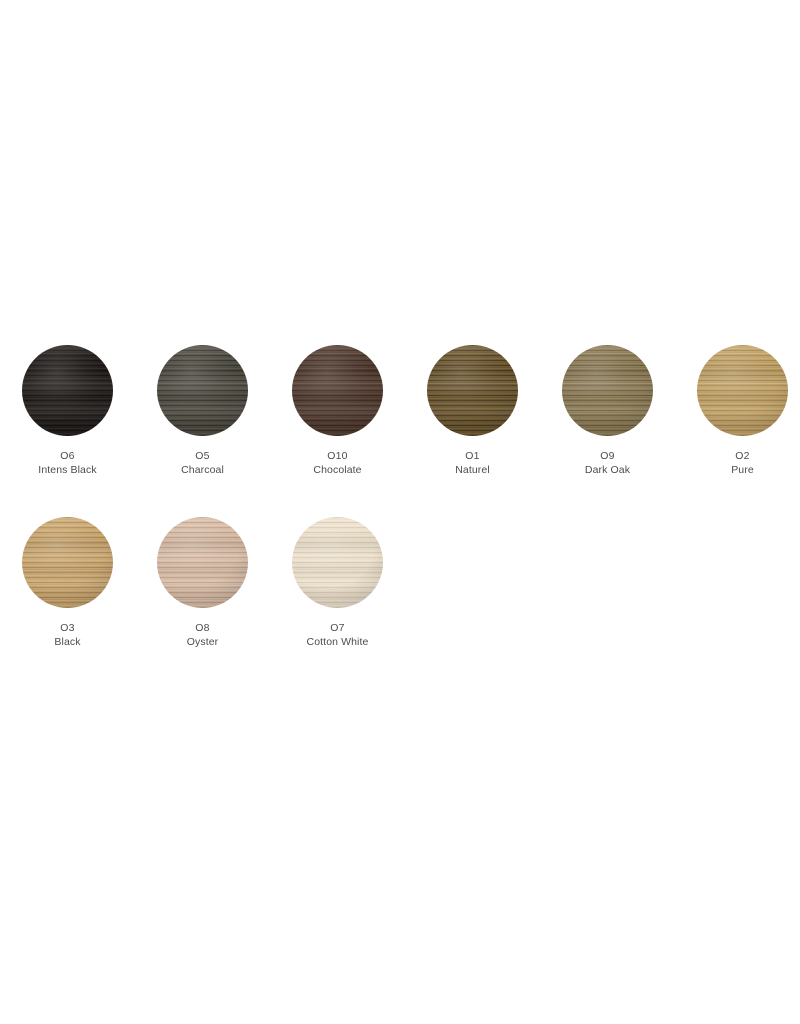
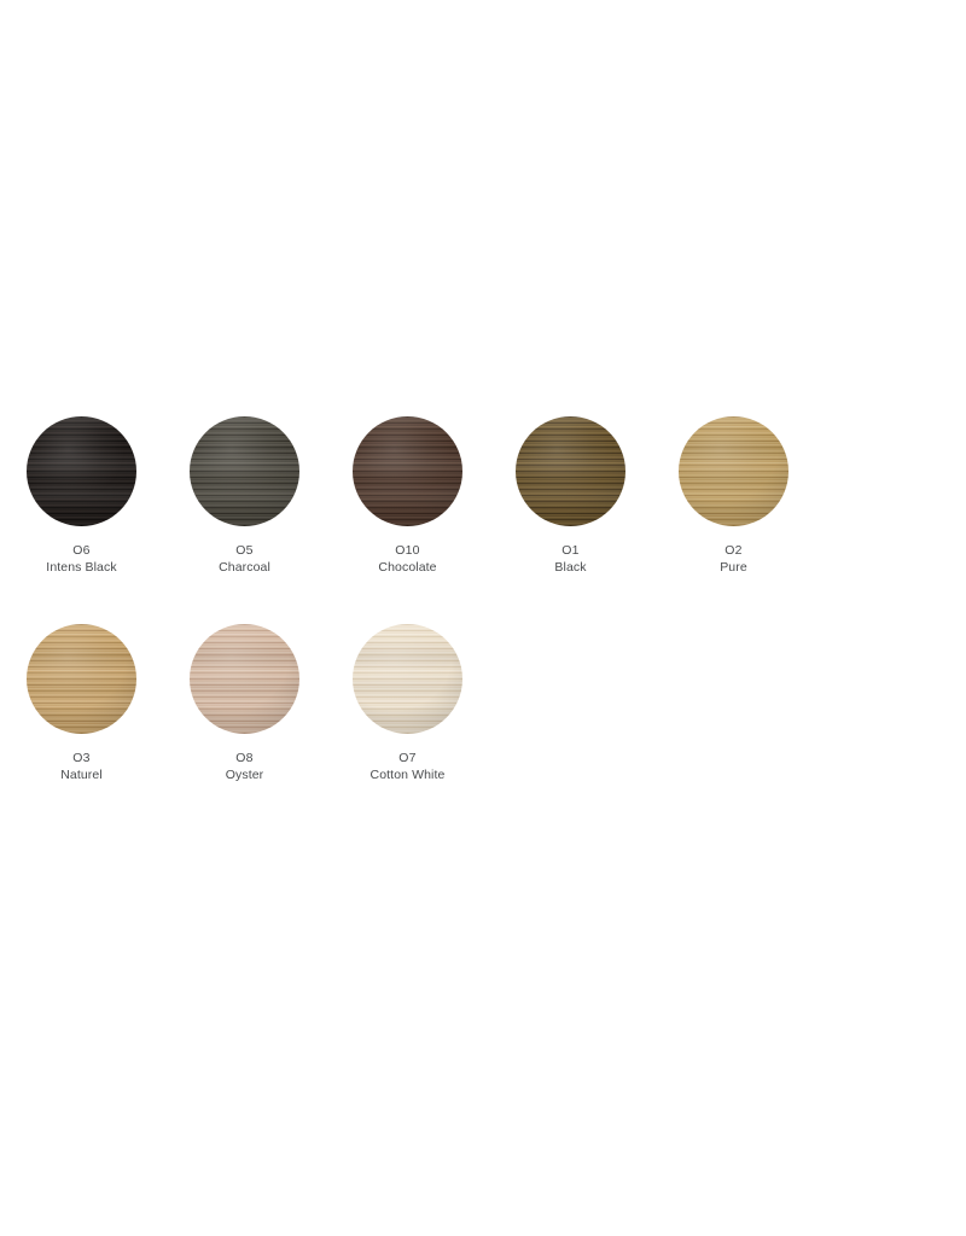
  O6
  Intens Black
  O5
  Charcoal
  O10
  Chocolate
  O1
- Naturel
+ Black
- O9
- Dark Oak
  O2
  Pure
  O3
- Black
+ Naturel
  O8
  Oyster
  O7
  Cotton White
